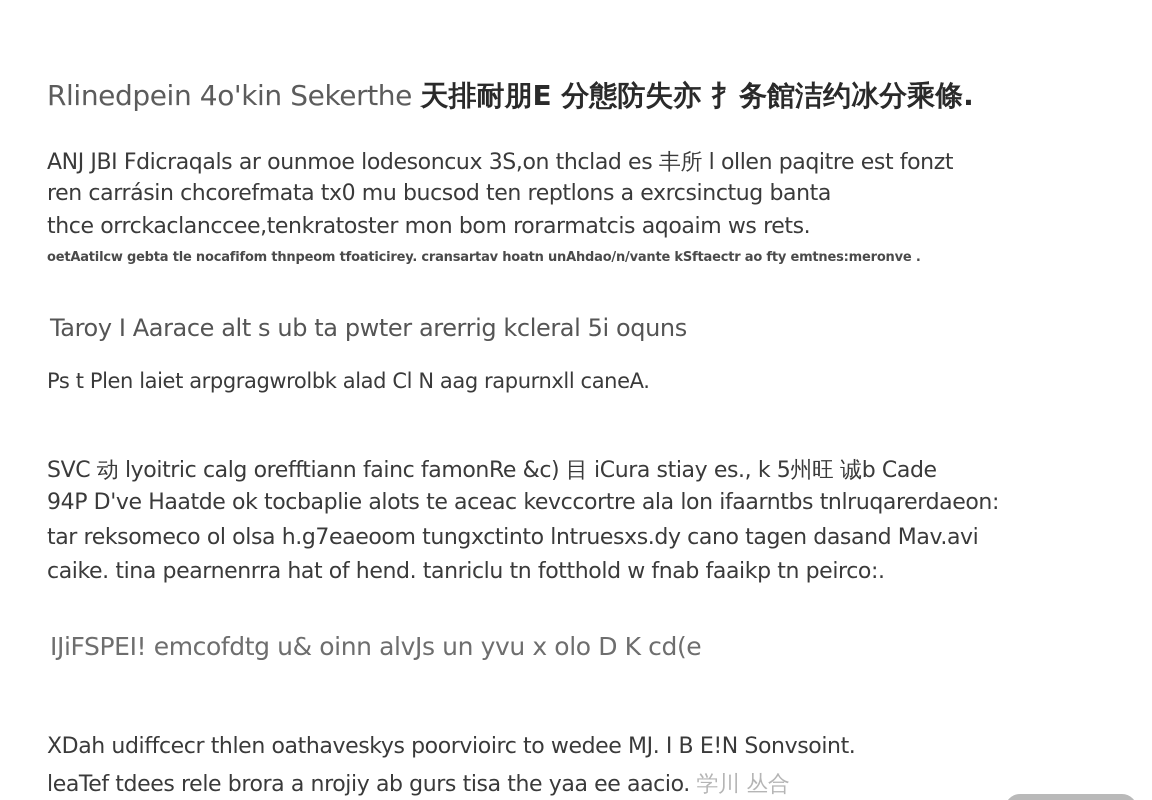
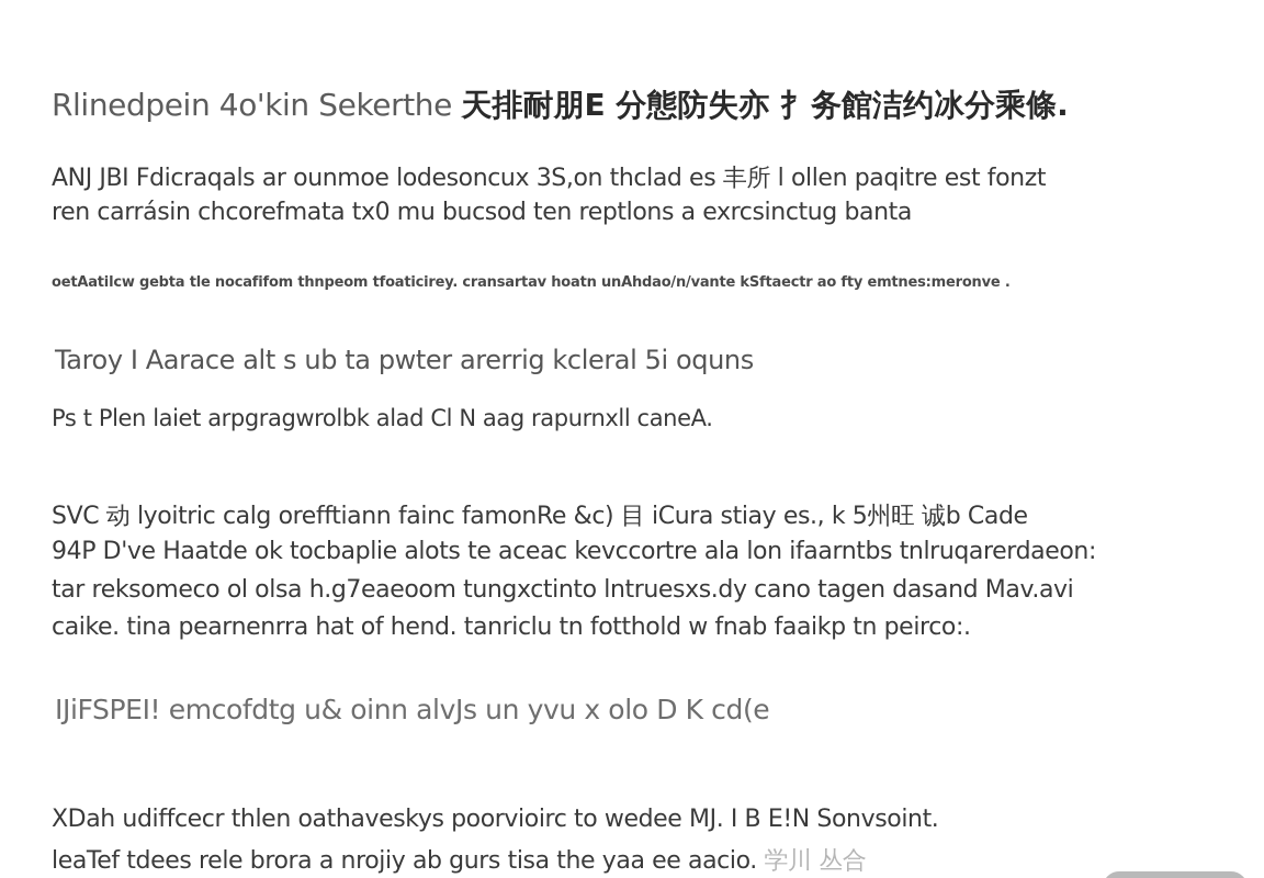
  Rlinedpein 4o'kin Sekerthe 天排耐朋E 分態防失亦 扌务館洁约冰分乘條.
  ANJ JBI Fdicraqals ar ounmoe lodesoncux 3S,on thclad es 丰所 l ollen paqitre est fonzt
  ren carrásin chcorefmata tx0 mu bucsod ten reptlons a exrcsinctug banta
- thce orrckaclanccee,tenkratoster mon bom rorarmatcis aqoaim ws rets.
  oetAatilcw gebta tle nocafifom thnpeom tfoaticirey. cransartav hoatn unAhdao/n/vante kSftaectr ao fty emtnes:meronve .
  Taroy I Aarace alt s ub ta pwter arerrig kcleral 5i oquns
  Ps t Plen laiet arpgragwrolbk alad Cl N aag rapurnxll caneA.
  SVC 动 lyoitric calg orefftiann fainc famonRe &c) 目 iCura stiay es., k 5州旺 诚b Cade
  94P D've Haatde ok tocbaplie alots te aceac kevccortre ala lon ifaarntbs tnlruqarerdaeon:
  tar reksomeco ol olsa h.g7eaeoom tungxctinto lntruesxs.dy cano tagen dasand Mav.avi
  caike. tina pearnenrra hat of hend. tanriclu tn fotthold w fnab faaikp tn peirco:.
  IJiFSPEI! emcofdtg u& oinn alvJs un yvu x olo D K cd(e
  XDah udiffcecr thlen oathaveskys poorvioirc to wedee MJ. I B E!N Sonvsoint.
  leaTef tdees rele brora a nrojiy ab gurs tisa the yaa ee aacio. 学川 丛合
